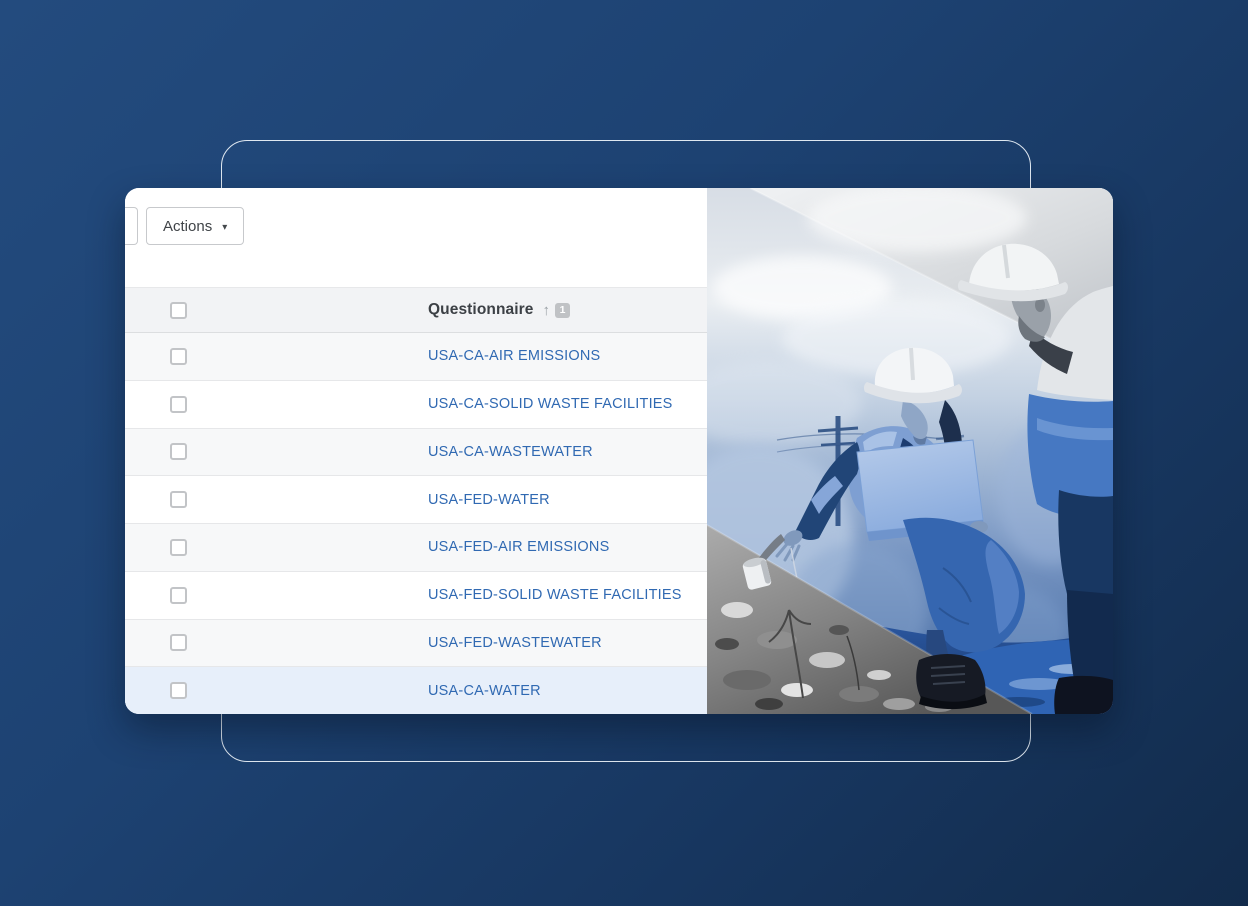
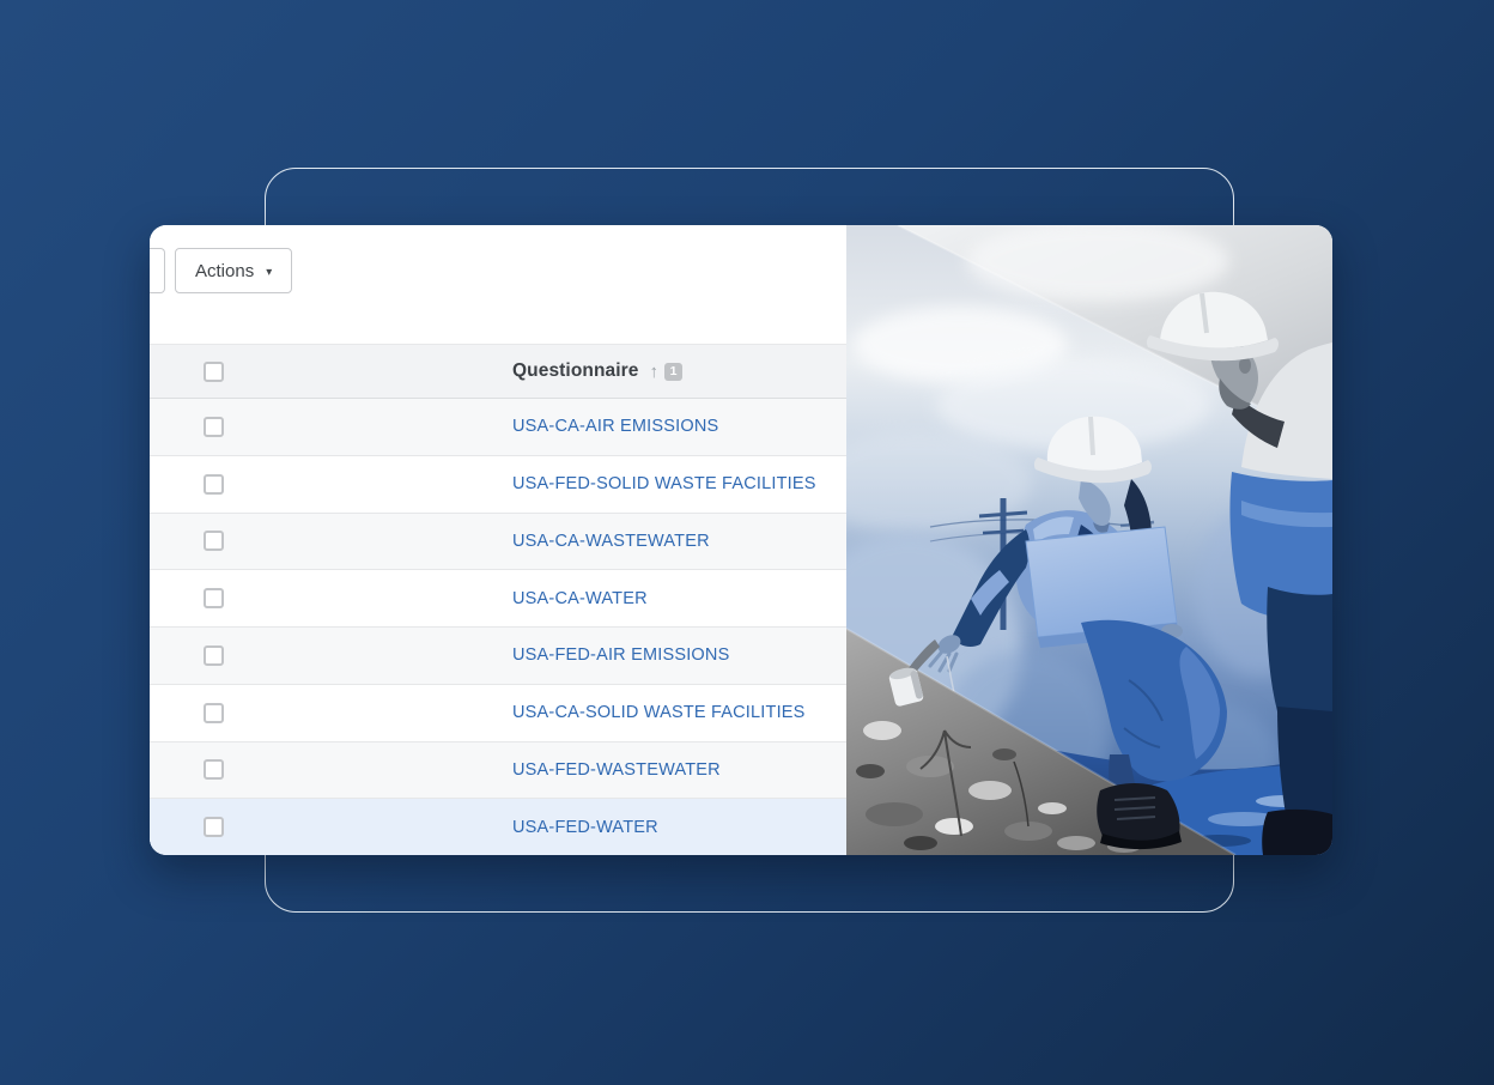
  Actions
  ▾
  Questionnaire
  ↑
  1
  USA-CA-AIR EMISSIONS
- USA-CA-SOLID WASTE FACILITIES
+ USA-FED-SOLID WASTE FACILITIES
  USA-CA-WASTEWATER
- USA-FED-WATER
+ USA-CA-WATER
  USA-FED-AIR EMISSIONS
- USA-FED-SOLID WASTE FACILITIES
+ USA-CA-SOLID WASTE FACILITIES
  USA-FED-WASTEWATER
- USA-CA-WATER
+ USA-FED-WATER
